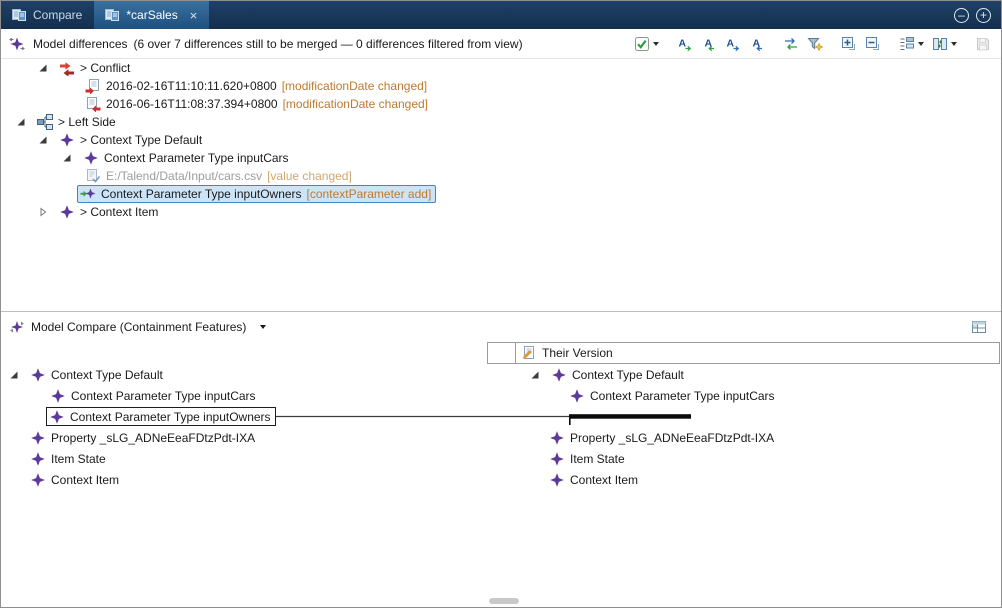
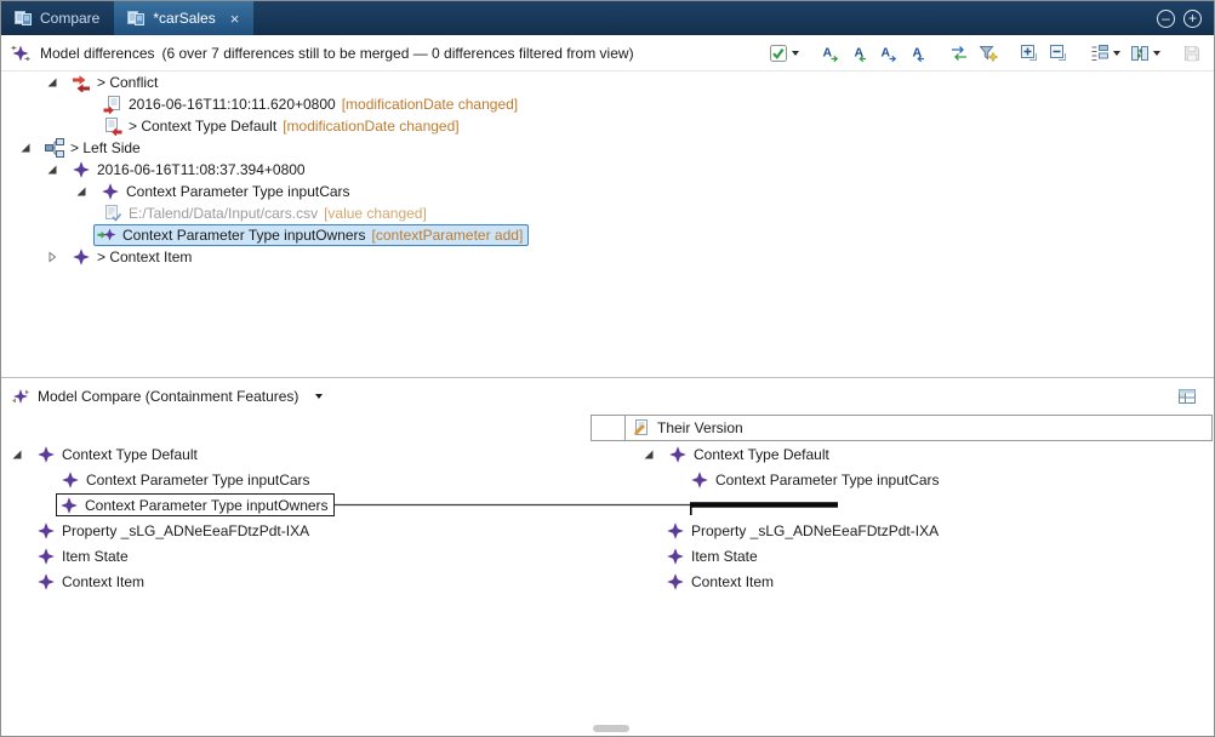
  Compare
  *carSales
  ×
  –
  +
  Model differences
  (6 over 7 differences still to be merged — 0 differences filtered from view)
  A
  A
  A
  A
  > Conflict
- 2016-02-16T11:10:11.620+0800
+ 2016-06-16T11:10:11.620+0800
  [modificationDate changed]
- 2016-06-16T11:08:37.394+0800
+ > Context Type Default
  [modificationDate changed]
  > Left Side
- > Context Type Default
+ 2016-06-16T11:08:37.394+0800
  Context Parameter Type inputCars
  E:/Talend/Data/Input/cars.csv
  [value changed]
  Context Parameter Type inputOwners
  [contextParameter add]
  > Context Item
  Model Compare (Containment Features)
  Their Version
  Context Type Default
  Context Parameter Type inputCars
  Context Parameter Type inputOwners
  Property _sLG_ADNeEeaFDtzPdt-IXA
  Item State
  Context Item
  Context Type Default
  Context Parameter Type inputCars
  Property _sLG_ADNeEeaFDtzPdt-IXA
  Item State
  Context Item
